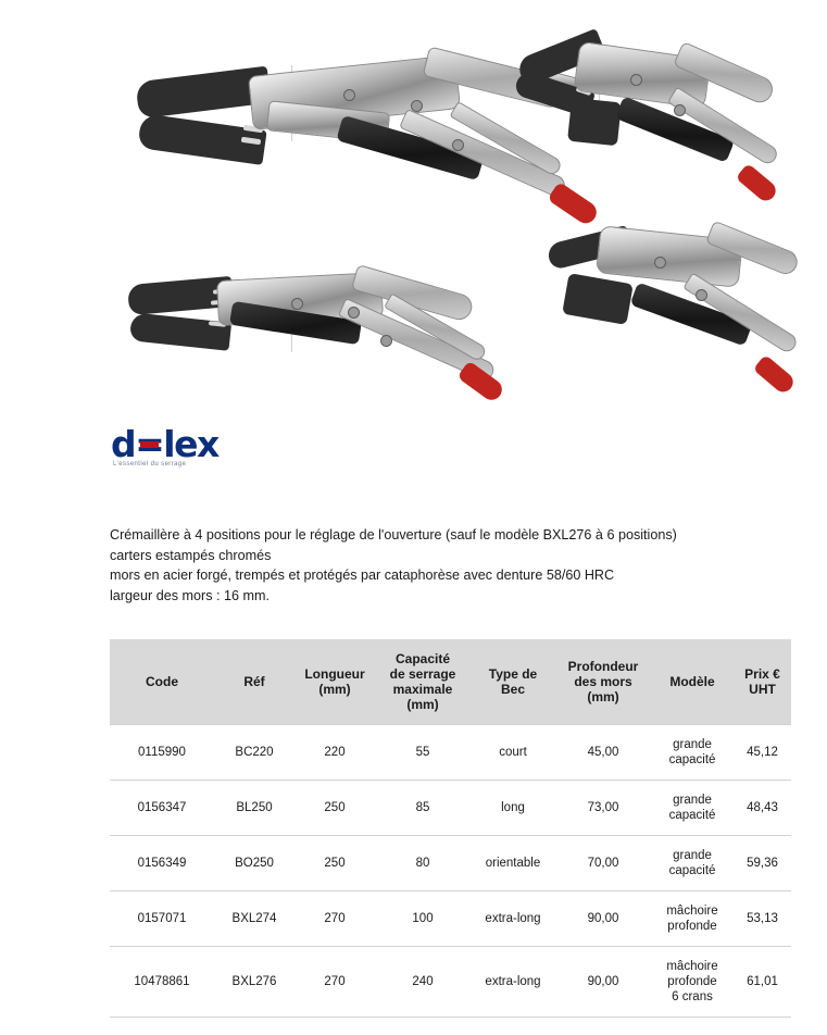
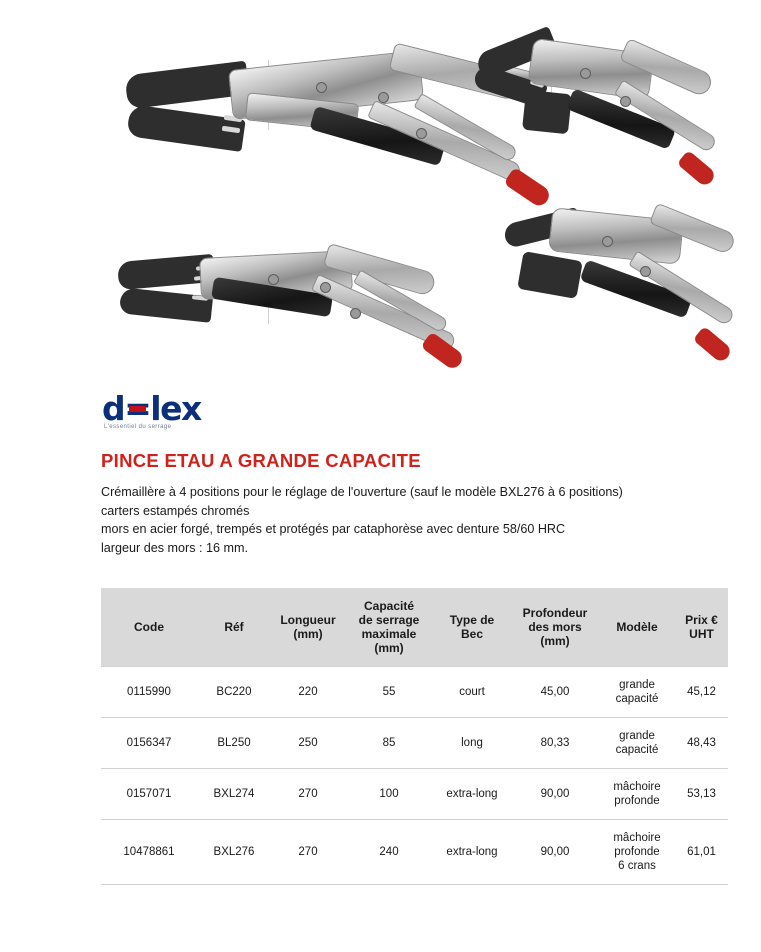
  dlex
+ PINCE ETAU A GRANDE CAPACITE
  Crémaillère à 4 positions pour le réglage de l'ouverture (sauf le modèle BXL276 à 6 positions)
  carters estampés chromés
  mors en acier forgé, trempés et protégés par cataphorèse avec denture 58/60 HRC
  largeur des mors : 16 mm.
  Code	Réf	Longueur (mm)	Capacité de serrage maximale (mm)	Type de Bec	Profondeur des mors (mm)	Modèle	Prix € UHT
  0115990	BC220	220	55	court	45,00	grande capacité	45,12
- 0156347	BL250	250	85	long	73,00	grande capacité	48,43
+ 0156347	BL250	250	85	long	80,33	grande capacité	48,43
- 0156349	BO250	250	80	orientable	70,00	grande capacité	59,36
  0157071	BXL274	270	100	extra-long	90,00	mâchoire profonde	53,13
  10478861	BXL276	270	240	extra-long	90,00	mâchoire profonde 6 crans	61,01
